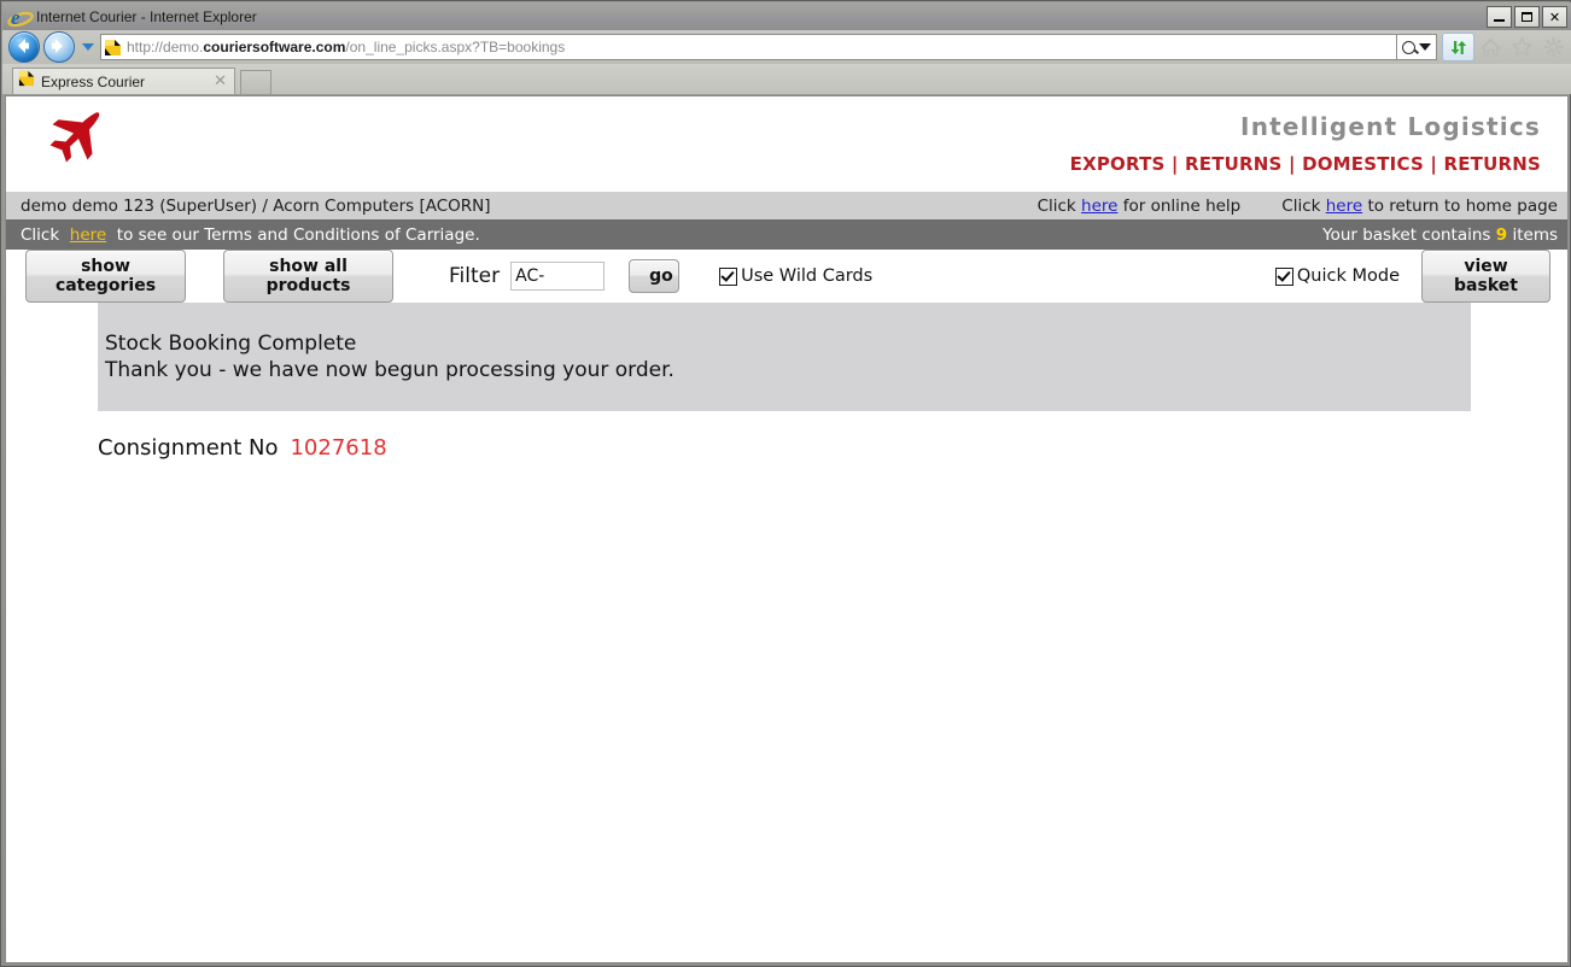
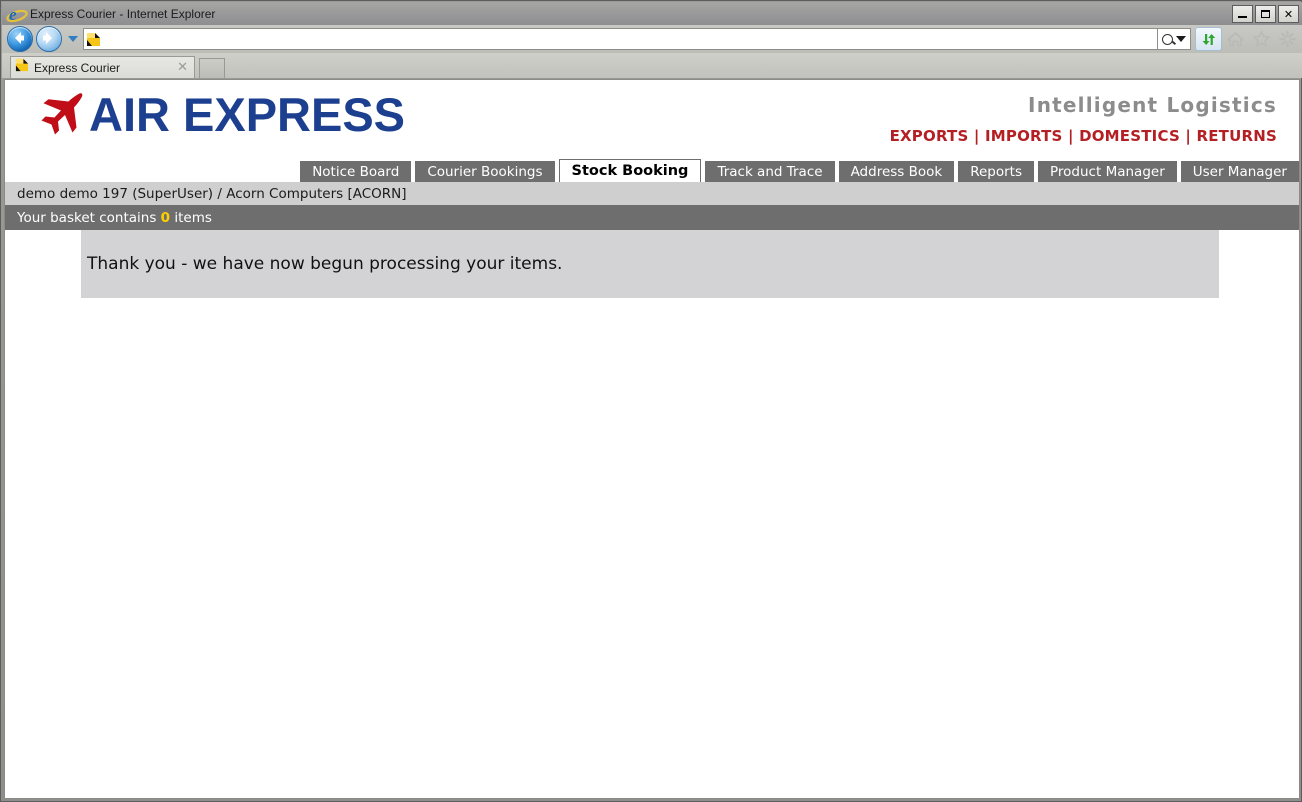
  e
- Internet Courier - Internet Explorer
+ Express Courier - Internet Explorer
  ✕
- http://demo.couriersoftware.com/on_line_picks.aspx?TB=bookings
  Express Courier
  ✕
+ AIR EXPRESS
  Intelligent Logistics
- EXPORTS | RETURNS | DOMESTICS | RETURNS
+ EXPORTS | IMPORTS | DOMESTICS | RETURNS
+ Notice Board
+ Courier Bookings
+ Stock Booking
+ Track and Trace
+ Address Book
+ Reports
+ Product Manager
+ User Manager
- demo demo 123 (SuperUser) / Acorn Computers [ACORN]
+ demo demo 197 (SuperUser) / Acorn Computers [ACORN]
- Click here for online help
- Click here to return to home page
- Click here to see our Terms and Conditions of Carriage.
- Your basket contains 9 items
+ Your basket contains 0 items
- show categories
- show all products
- Filter
- AC-
- go
- Use Wild Cards
- Quick Mode
- view basket
- Stock Booking Complete
- Thank you - we have now begun processing your order.
+ Thank you - we have now begun processing your items.
- Consignment No 1027618
